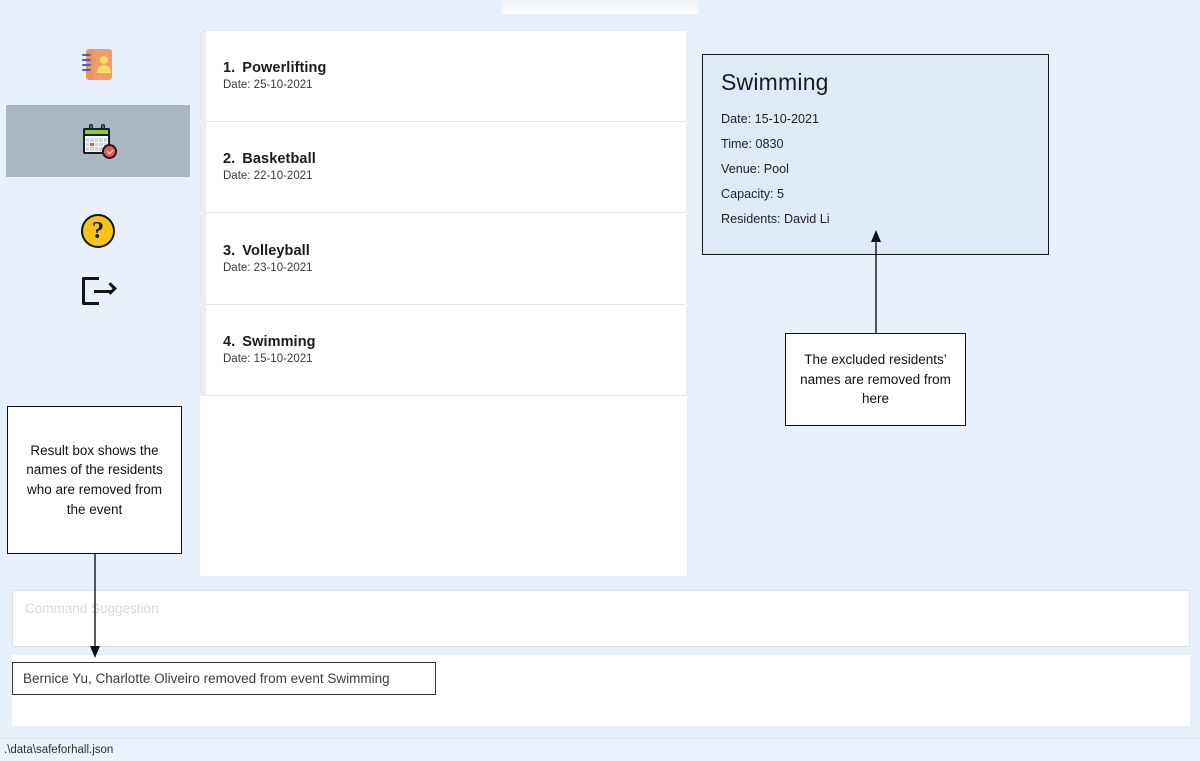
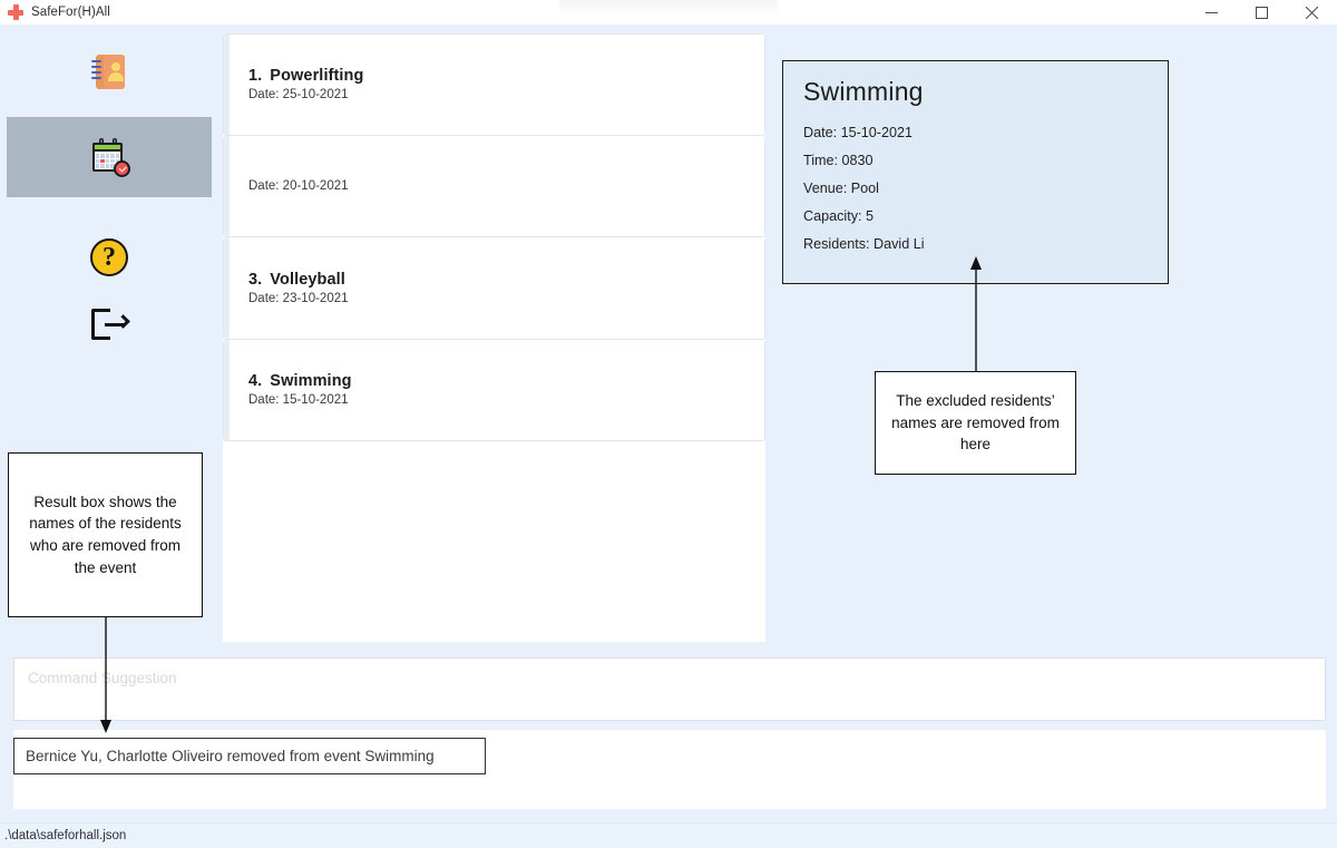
+ SafeFor(H)All
  ?
  1. Powerlifting
  Date: 25-10-2021
- 2. Basketball
- Date: 22-10-2021
+ Date: 20-10-2021
  3. Volleyball
  Date: 23-10-2021
  4. Swimming
  Date: 15-10-2021
  Swimming
  Date: 15-10-2021
  Time: 0830
  Venue: Pool
  Capacity: 5
  Residents: David Li
  Commanduggestion
  Bernice Yu, Charlotte Oliveiro removed from event Swimming
  The excluded residents’ names are removed from here
  Result box shows the names of the residents who are removed from the event
  .\data\safeforhall.json
